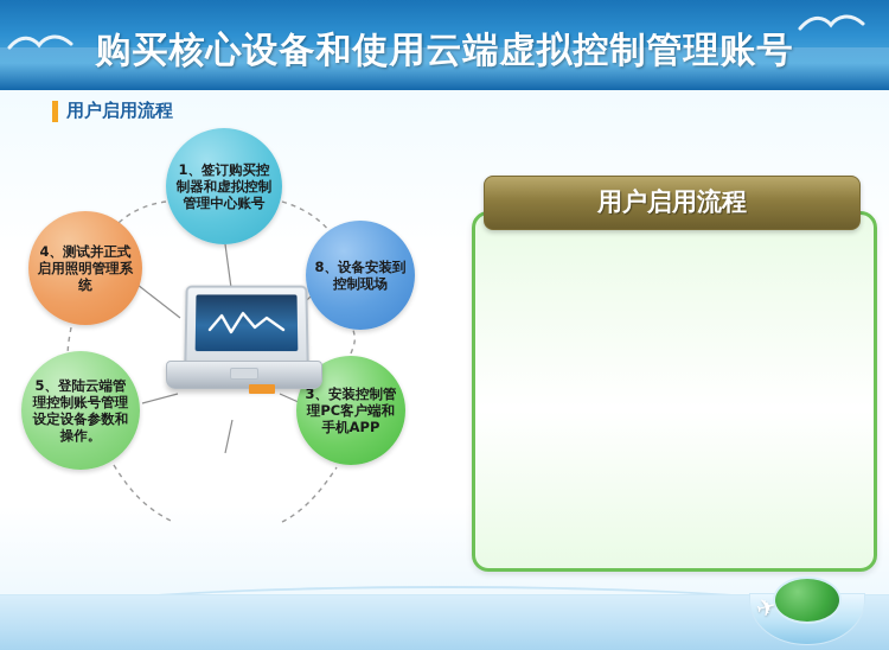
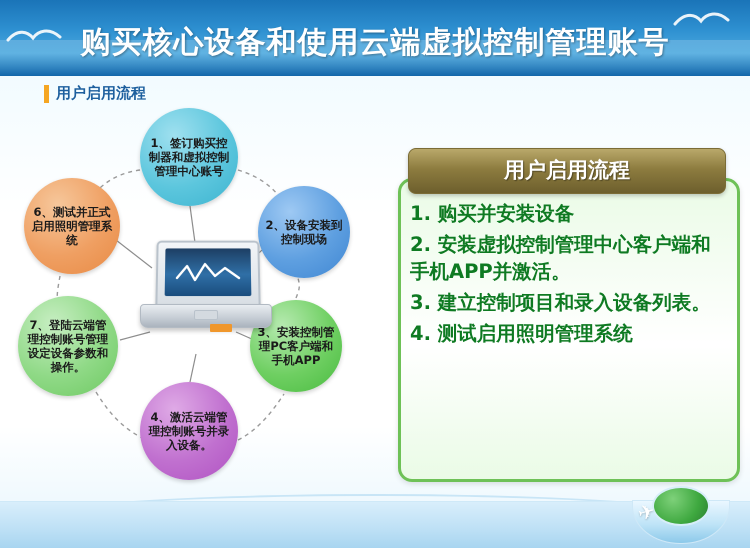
  购买核心设备和使用云端虚拟控制管理账号
  用户启用流程
  1、签订购买控制器和虚拟控制管理中心账号
- 8、设备安装到控制现场
+ 2、设备安装到控制现场
  3、安装控制管理PC客户端和手机APP
+ 4、激活云端管理控制账号并录入设备。
- 5、登陆云端管理控制账号管理设定设备参数和操作。
+ 7、登陆云端管理控制账号管理设定设备参数和操作。
- 4、测试并正式启用照明管理系统
+ 6、测试并正式启用照明管理系统
  用户启用流程
+ 1. 购买并安装设备
+ 2. 安装虚拟控制管理中心客户端和手机APP并激活。
+ 3. 建立控制项目和录入设备列表。
+ 4. 测试启用照明管理系统
